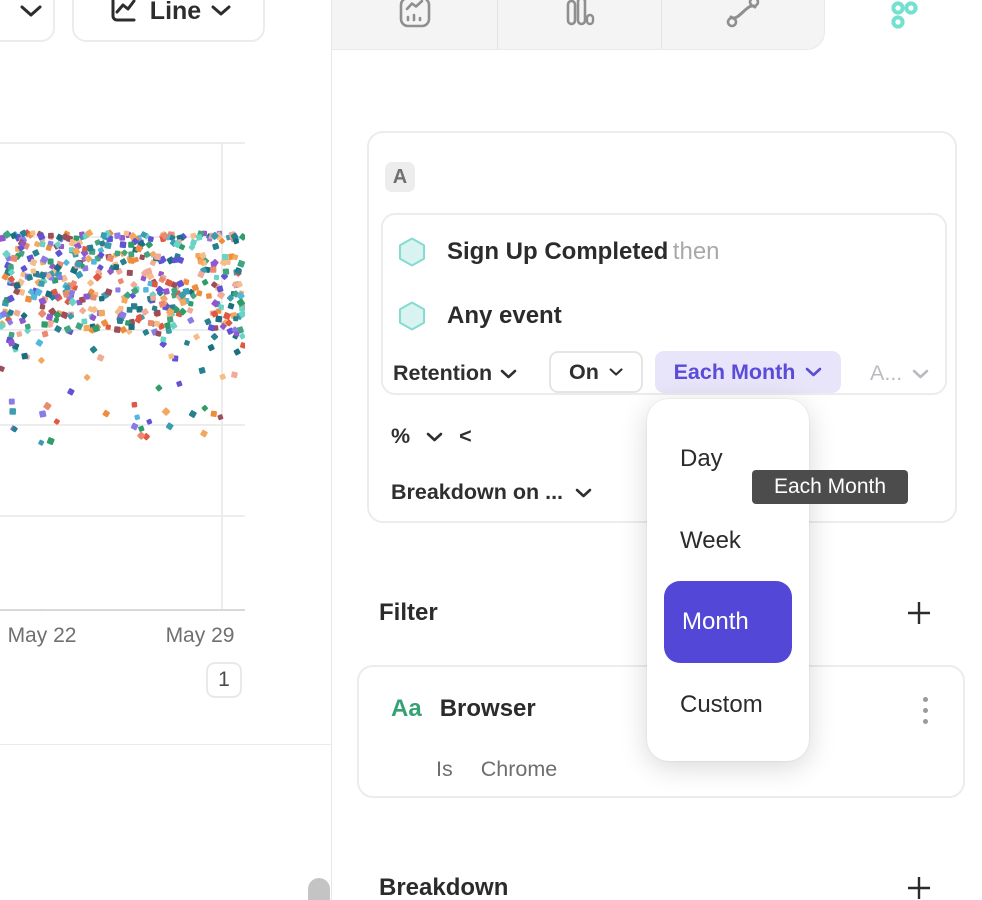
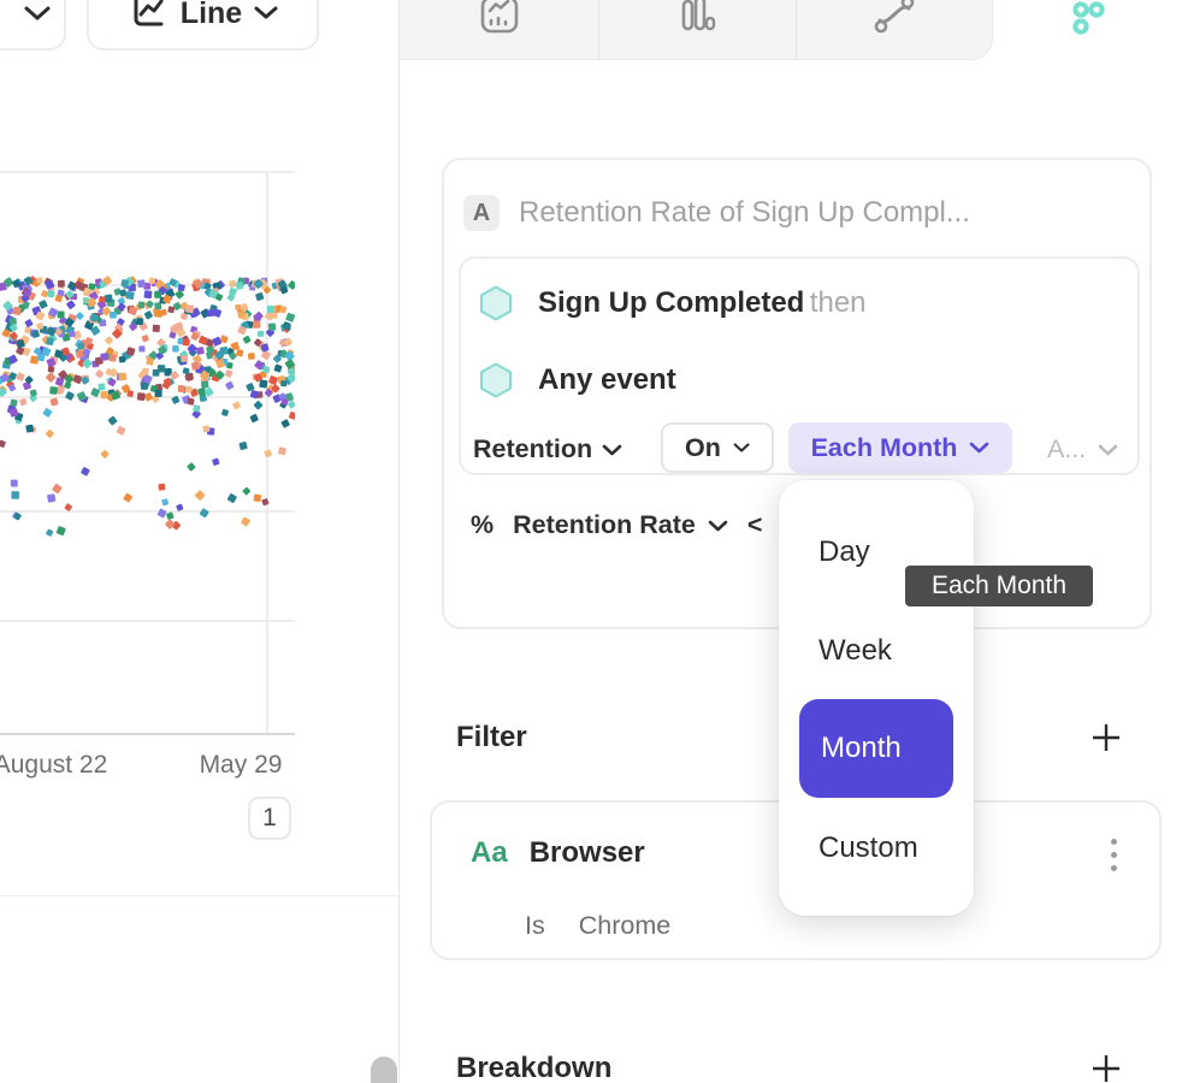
  Line
- May 22
+ August 22
  May 29
  1
  A
+ Retention Rate of Sign Up Compl...
  Sign Up Completed then
  Any event
  Retention
  On
  Each Month
  A...
  %
+ Retention Rate
  <
- Breakdown on ...
  Filter
  Aa
  Browser
  Is
  Chrome
  Breakdown
  Day
  Week
  Month
  Custom
  Each Month
